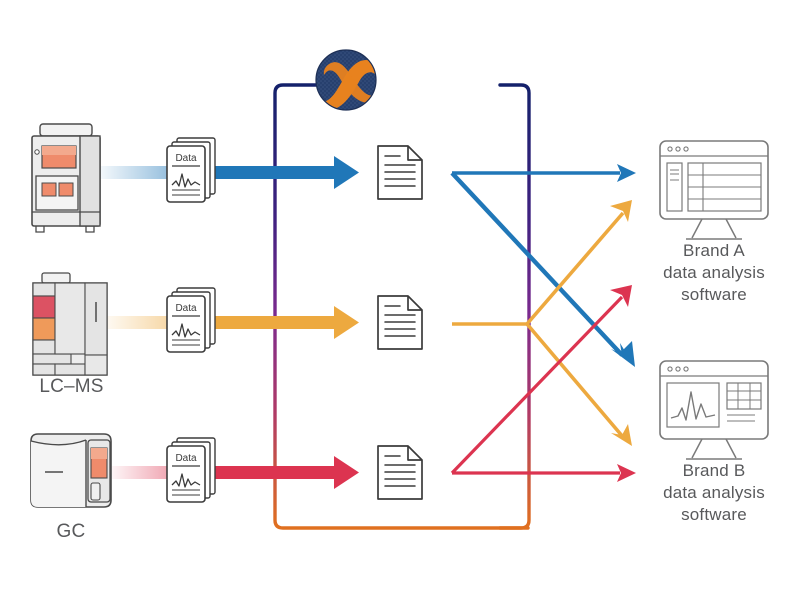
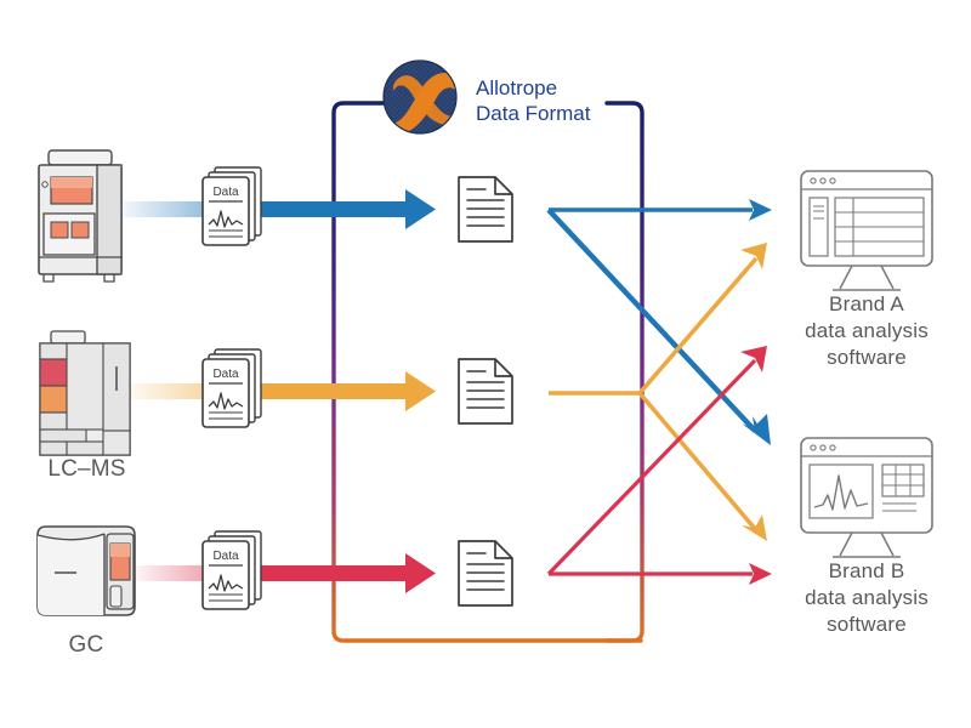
  Data
  Data
  Data
+ Allotrope
+ Data Format
  LC–MS
  GC
  Brand A
  data analysis
  software
  Brand B
  data analysis
  software
